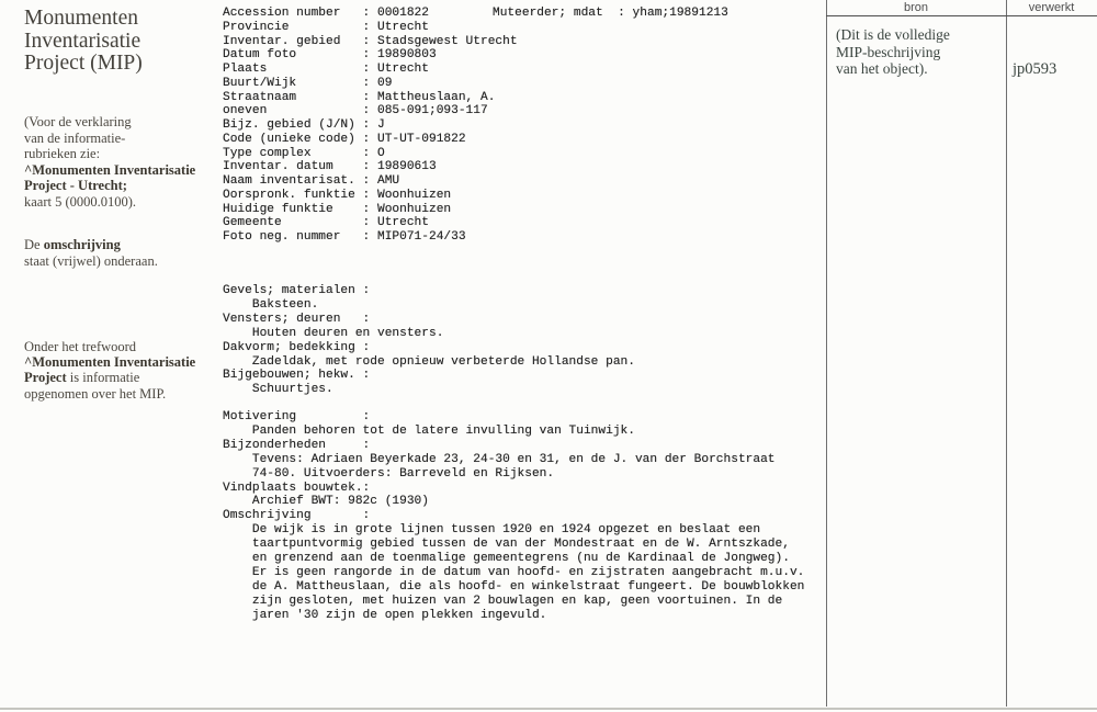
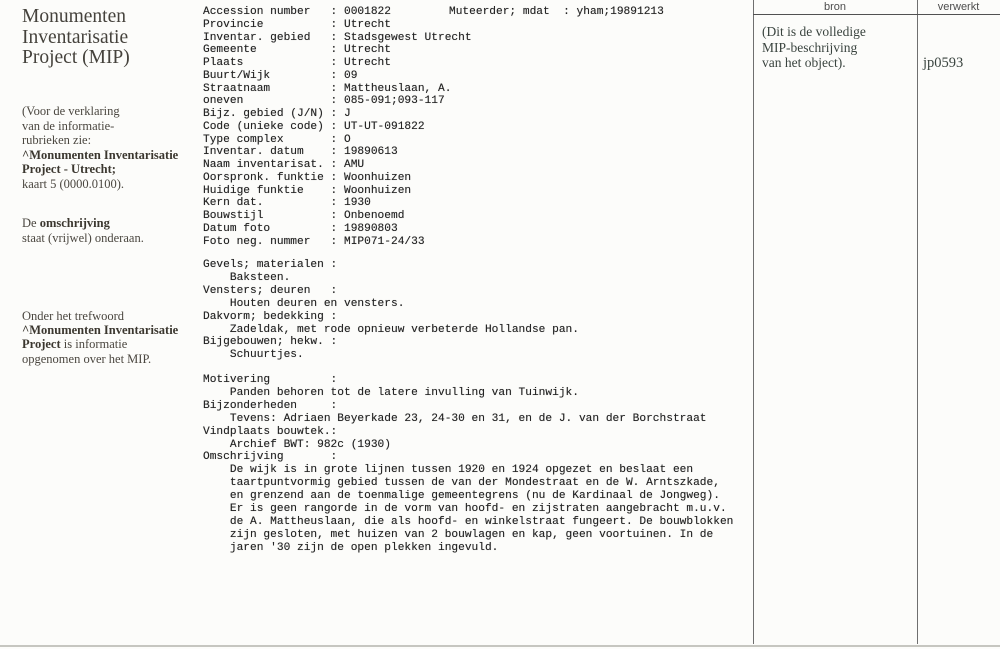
  Monumenten
  Inventarisatie
  Project (MIP)
  (Voor de verklaring
  van de informatie-
  rubrieken zie:
  ^Monumenten Inventarisatie
  Project - Utrecht;
  kaart 5 (0000.0100).
  De omschrijving
  staat (vrijwel) onderaan.
  Onder het trefwoord
  ^Monumenten Inventarisatie
  Project is informatie
  opgenomen over het MIP.
  Muteerder; mdat : yham;19891213
  Accession number : 0001822
  Provincie : Utrecht
  Inventar. gebied : Stadsgewest Utrecht
- Datum foto : 19890803
+ Gemeente : Utrecht
  Plaats : Utrecht
  Buurt/Wijk : 09
  Straatnaam : Mattheuslaan, A.
  oneven : 085-091;093-117
  Bijz. gebied (J/N) : J
  Code (unieke code) : UT-UT-091822
  Type complex : O
  Inventar. datum : 19890613
  Naam inventarisat. : AMU
  Oorspronk. funktie : Woonhuizen
  Huidige funktie : Woonhuizen
+ Kern dat. : 1930
+ Bouwstijl : Onbenoemd
- Gemeente : Utrecht
+ Datum foto : 19890803
  Foto neg. nummer : MIP071-24/33
  Gevels; materialen :
  Baksteen.
  Vensters; deuren :
  Houten deuren en vensters.
  Dakvorm; bedekking :
  Zadeldak, met rode opnieuw verbeterde Hollandse pan.
  Bijgebouwen; hekw. :
  Schuurtjes.
  Motivering :
  Panden behoren tot de latere invulling van Tuinwijk.
  Bijzonderheden :
  Tevens: Adriaen Beyerkade 23, 24-30 en 31, en de J. van der Borchstraat
- 74-80. Uitvoerders: Barreveld en Rijksen.
  Vindplaats bouwtek.:
  Archief BWT: 982c (1930)
  Omschrijving :
  De wijk is in grote lijnen tussen 1920 en 1924 opgezet en beslaat een
  taartpuntvormig gebied tussen de van der Mondestraat en de W. Arntszkade,
  en grenzend aan de toenmalige gemeentegrens (nu de Kardinaal de Jongweg).
- Er is geen rangorde in de datum van hoofd- en zijstraten aangebracht m.u.v.
+ Er is geen rangorde in de vorm van hoofd- en zijstraten aangebracht m.u.v.
  de A. Mattheuslaan, die als hoofd- en winkelstraat fungeert. De bouwblokken
  zijn gesloten, met huizen van 2 bouwlagen en kap, geen voortuinen. In de
  jaren '30 zijn de open plekken ingevuld.
  bron
  verwerkt
  (Dit is de volledige
  MIP-beschrijving
  van het object).
  jp0593
